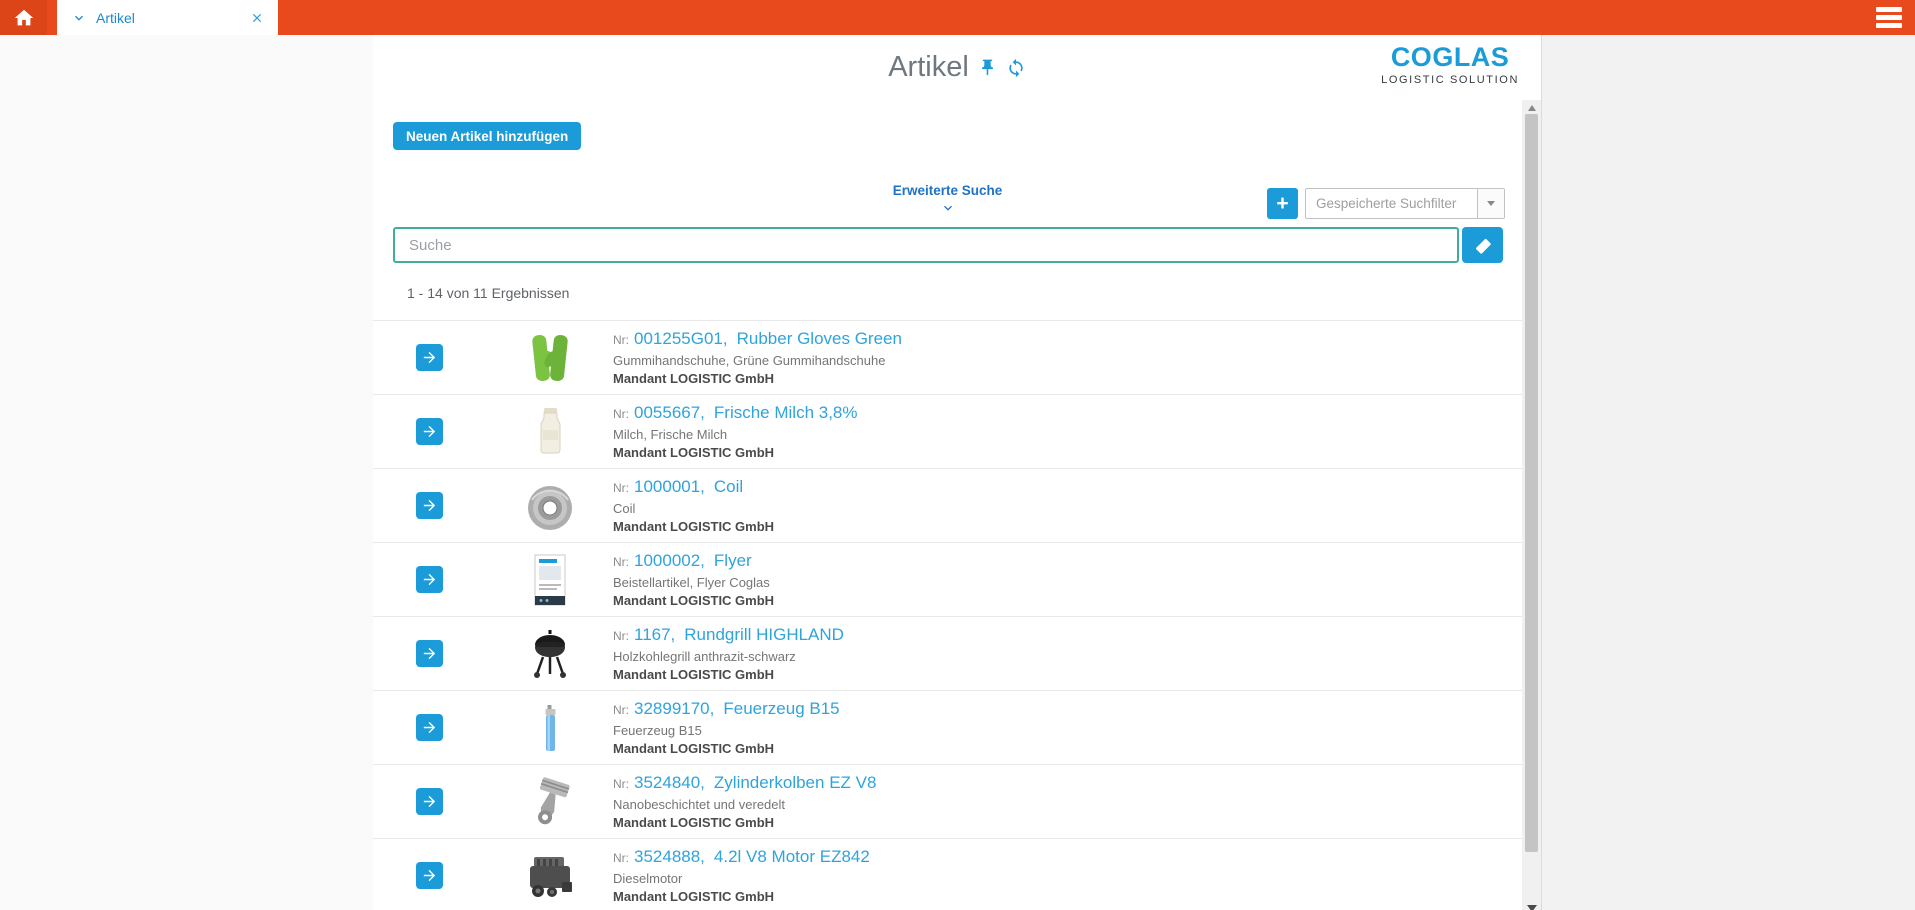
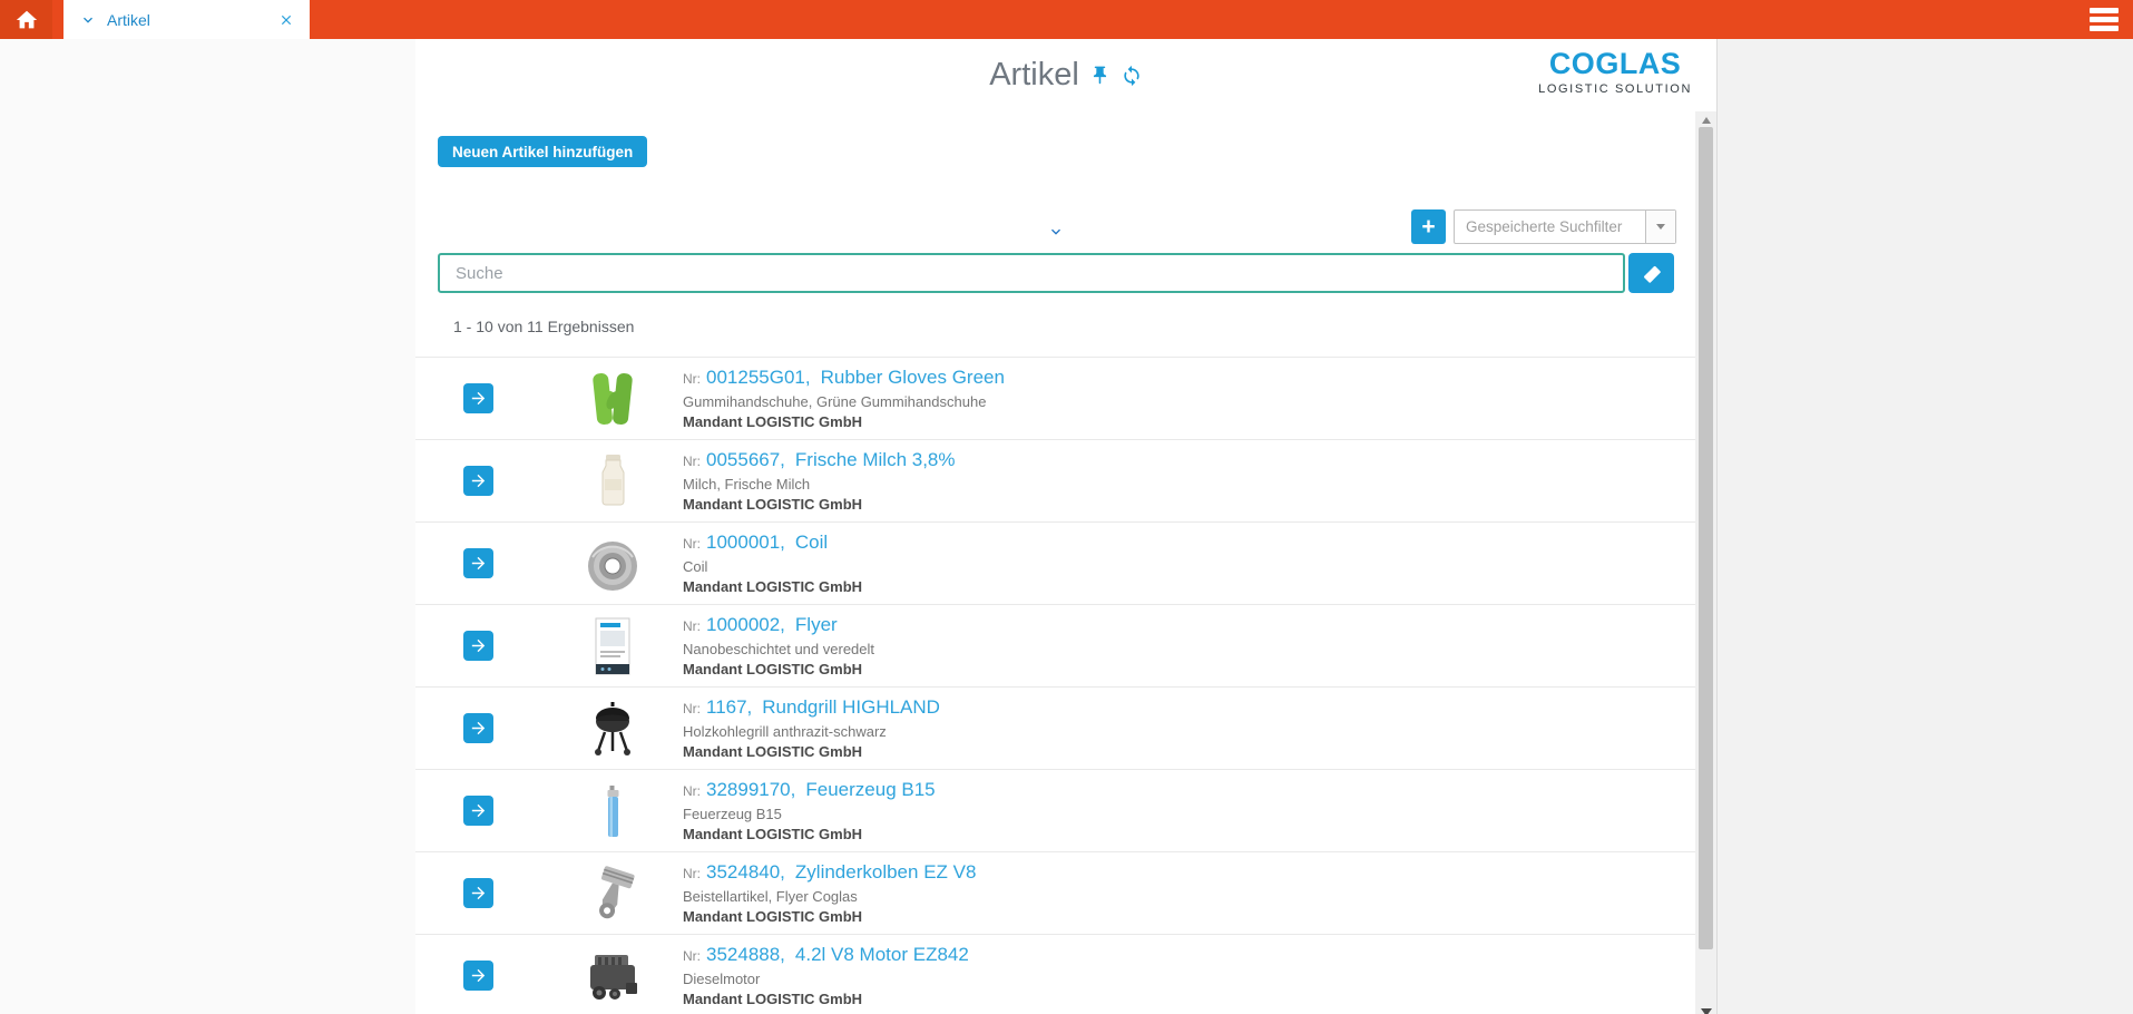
  Artikel
  Artikel
  COGLAS
  LOGISTIC SOLUTION
  Neuen Artikel hinzufügen
- Erweiterte Suche
  +
  Gespeicherte Suchfilter
  Suche
- 1 - 14 von 11 Ergebnissen
+ 1 - 10 von 11 Ergebnissen
  Nr:
  001255G01,
  Rubber Gloves Green
  Gummihandschuhe, Grüne Gummihandschuhe
  Mandant LOGISTIC GmbH
  Nr:
  0055667,
  Frische Milch 3,8%
  Milch, Frische Milch
  Mandant LOGISTIC GmbH
  Nr:
  1000001,
  Coil
  Coil
  Mandant LOGISTIC GmbH
  Nr:
  1000002,
  Flyer
- Beistellartikel, Flyer Coglas
+ Nanobeschichtet und veredelt
  Mandant LOGISTIC GmbH
  Nr:
  1167,
  Rundgrill HIGHLAND
  Holzkohlegrill anthrazit-schwarz
  Mandant LOGISTIC GmbH
  Nr:
  32899170,
  Feuerzeug B15
  Feuerzeug B15
  Mandant LOGISTIC GmbH
  Nr:
  3524840,
  Zylinderkolben EZ V8
- Nanobeschichtet und veredelt
+ Beistellartikel, Flyer Coglas
  Mandant LOGISTIC GmbH
  Nr:
  3524888,
  4.2l V8 Motor EZ842
  Dieselmotor
  Mandant LOGISTIC GmbH
